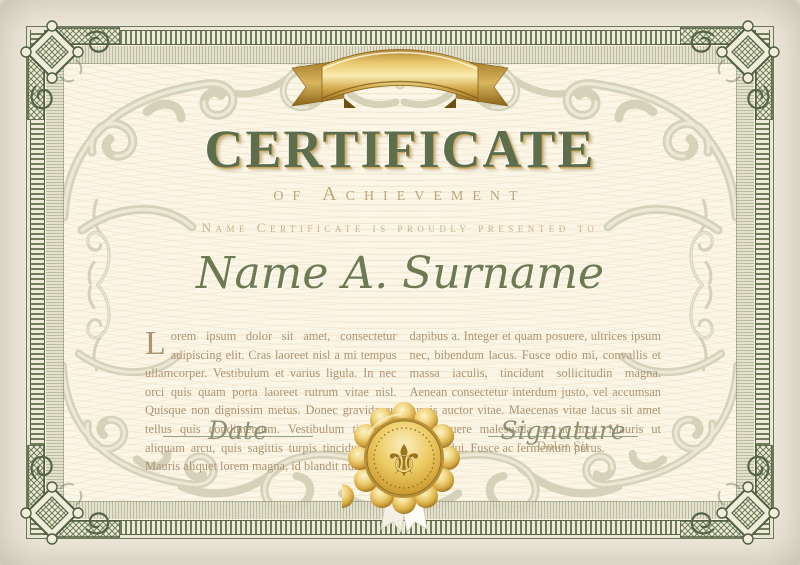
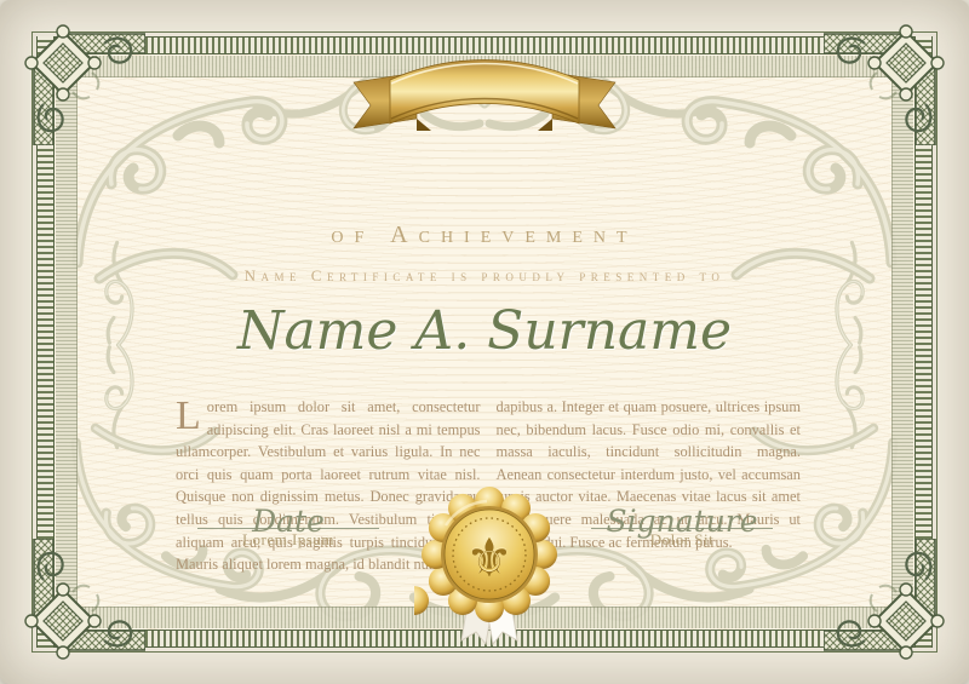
- CERTIFICATE
  of Achievement
  Name Certificate is proudly presented to
  Name A. Surname
  L
  orem ipsum dolor sit amet, consectetur adipiscing elit. Cras laoreet nisl a mi tempus ullamcorper. Vestibulum et varius ligula. In nec orci quis quam porta laoreet rutrum vitae nisl. Quisque non dignissim metus. Donec gravid tellus quis condimentum. Vestibulum t aliquam arcu, quis sagittis turpis tincid Mauris aliquet lorem magna, id blandit nu
  dapibus a. Integer et quam posuere, ultrices ipsum nec, bibendum lacus. Fusce odio mi, convallis et massa iaculis, tincidunt sollicitudin magna. Aenean consectetur interdum justo, vel accumsan us auctor vitae. Maecenas vitae lacus sit amet uere malesuada ac ut arcu. Mauris ut ui. Fusce ac fermentum purus.
  Date
+ Lorem Ipsum
  Signature
  Dolor Sit
  ⚜
